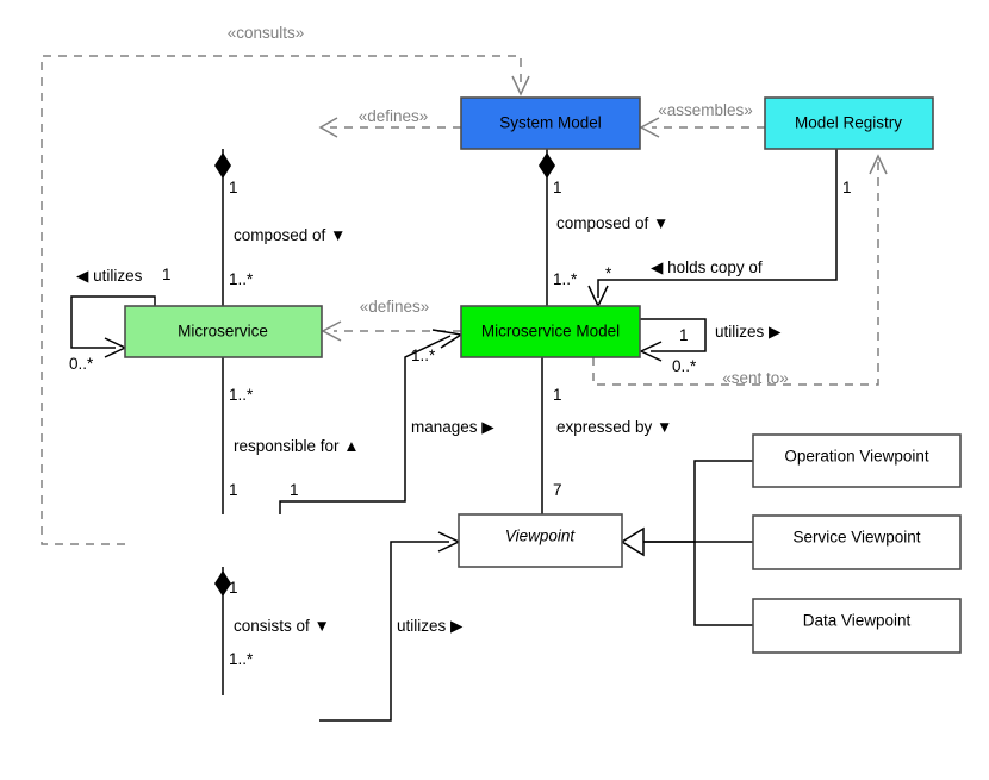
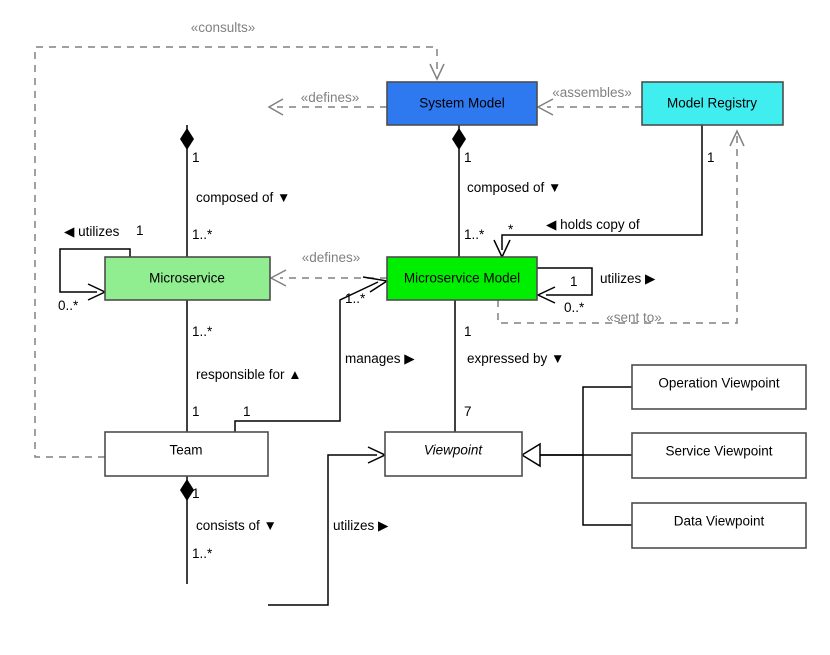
  System Model
  Model Registry
  Microservice
  Microservice Model
+ Team
  Viewpoint
  Operation Viewpoint
  Service Viewpoint
  Data Viewpoint
  «consults»
  «defines»
  «assembles»
  «defines»
  «sent to»
  composed of ▼
  composed of ▼
  ◀ holds copy of
  ◀ utilizes
  utilizes ▶
  responsible for ▲
  manages ▶
  expressed by ▼
  consists of ▼
  utilizes ▶
  1
  1..*
  1
  1..*
  1
  *
  1
  0..*
  1
  0..*
  1..*
  1
  1
  1..*
  7
  1
  1
  1..*
